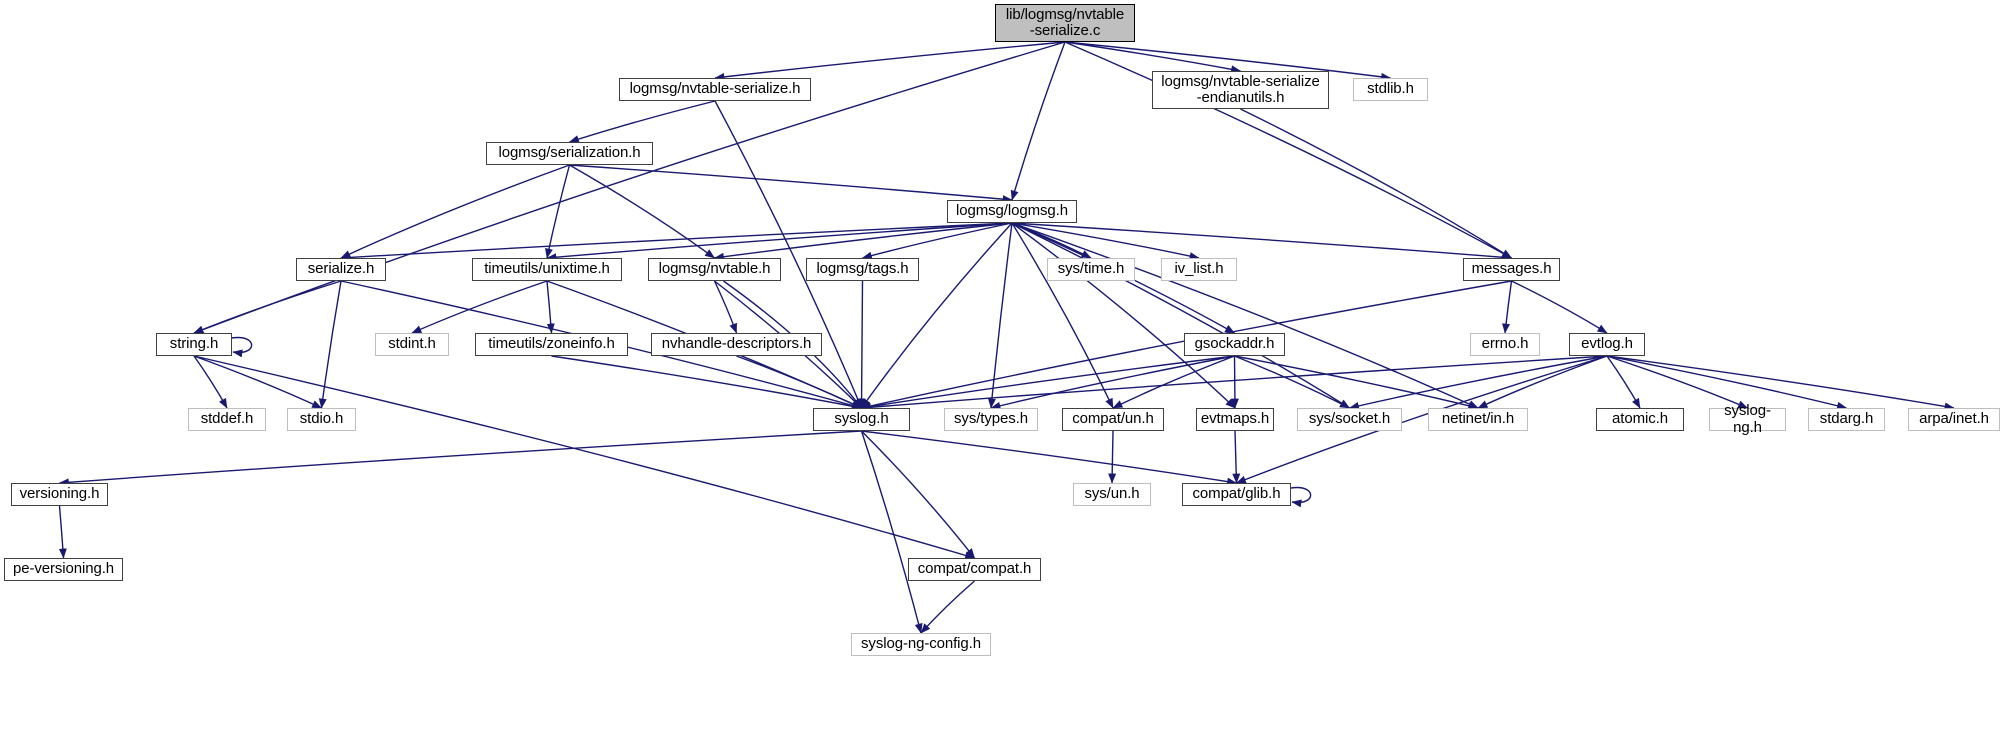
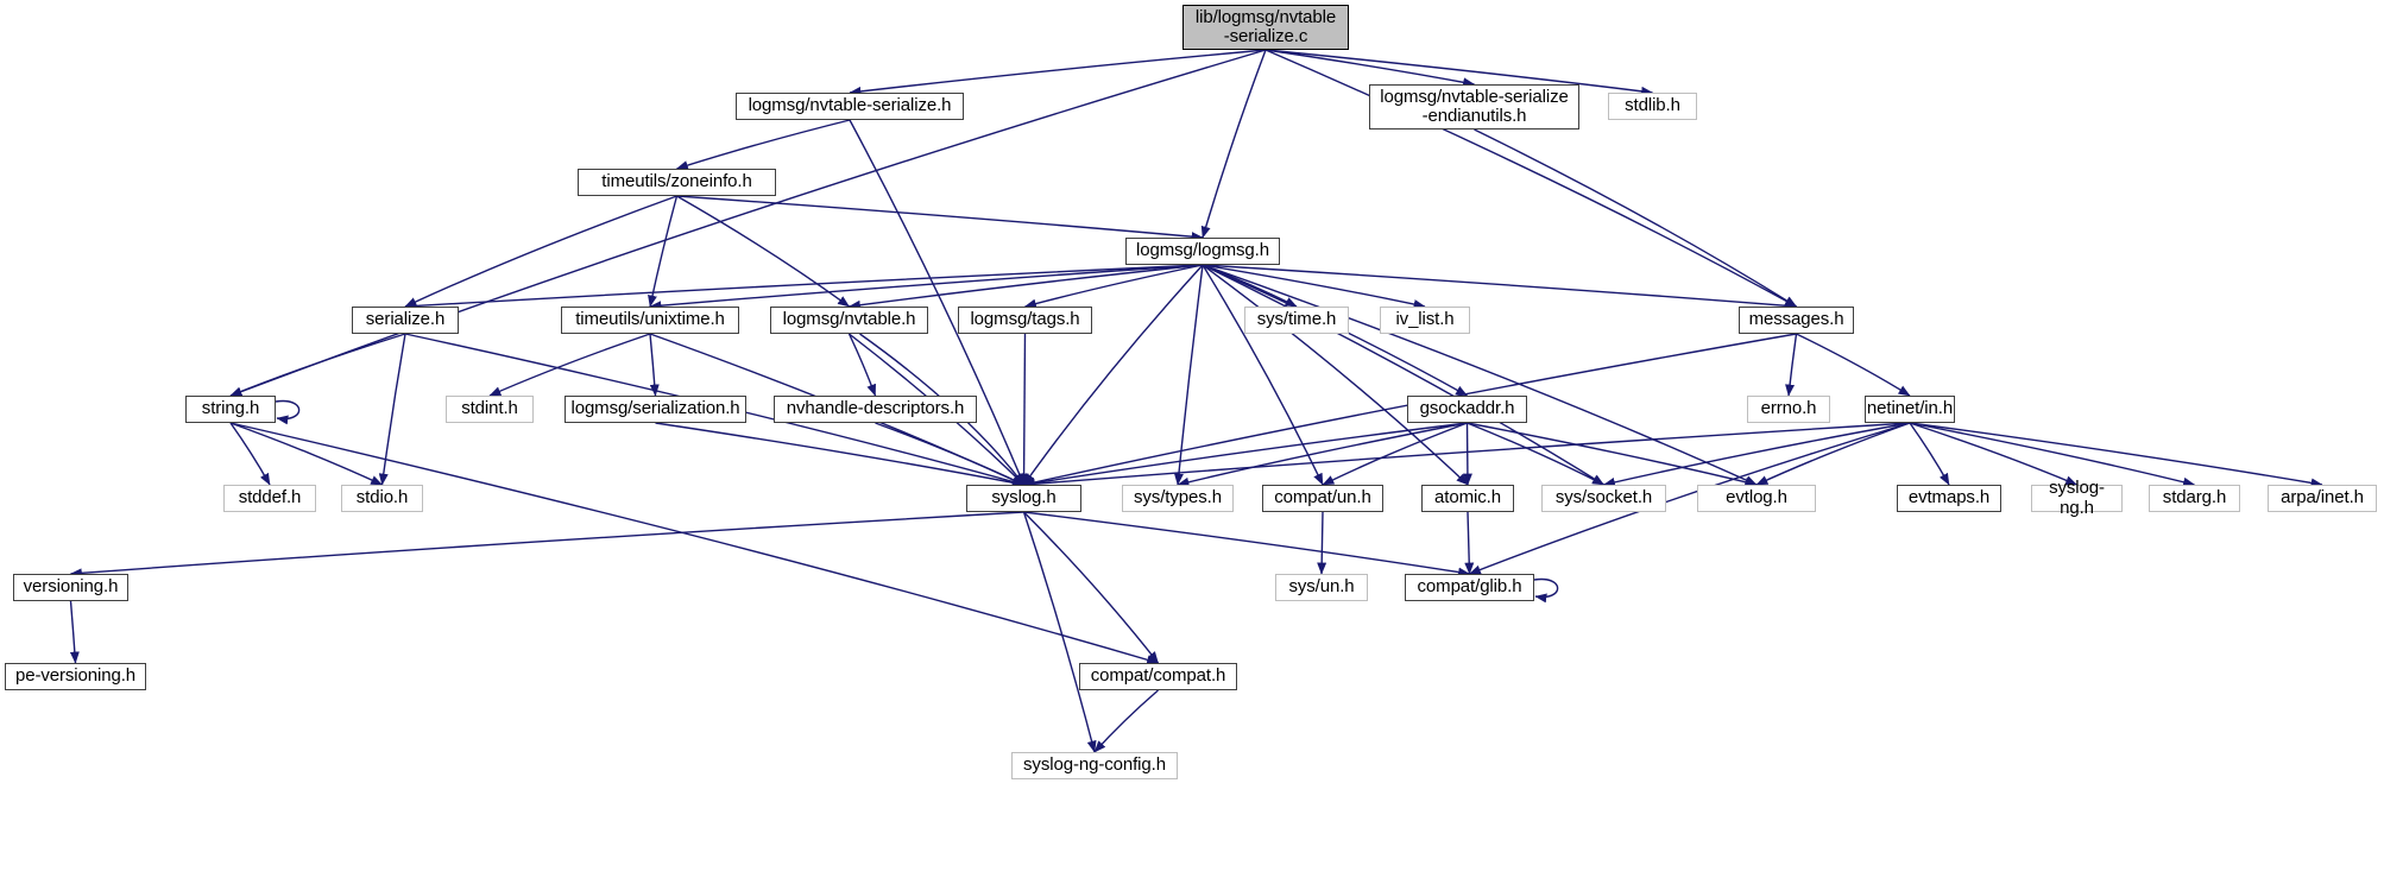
  lib/logmsg/nvtable
  -serialize.c
  logmsg/nvtable-serialize.h
  logmsg/nvtable-serialize
  -endianutils.h
  stdlib.h
- logmsg/serialization.h
+ timeutils/zoneinfo.h
  logmsg/logmsg.h
  serialize.h
  timeutils/unixtime.h
  logmsg/nvtable.h
  logmsg/tags.h
  sys/time.h
  iv_list.h
  messages.h
  string.h
  stdint.h
- timeutils/zoneinfo.h
+ logmsg/serialization.h
  nvhandle-descriptors.h
  gsockaddr.h
  errno.h
- evtlog.h
+ netinet/in.h
  stddef.h
  stdio.h
  syslog.h
  sys/types.h
  compat/un.h
- evtmaps.h
+ atomic.h
  sys/socket.h
- netinet/in.h
+ evtlog.h
- atomic.h
+ evtmaps.h
  syslog-ng.h
  stdarg.h
  arpa/inet.h
  versioning.h
  sys/un.h
  compat/glib.h
  pe-versioning.h
  compat/compat.h
  syslog-ng-config.h
